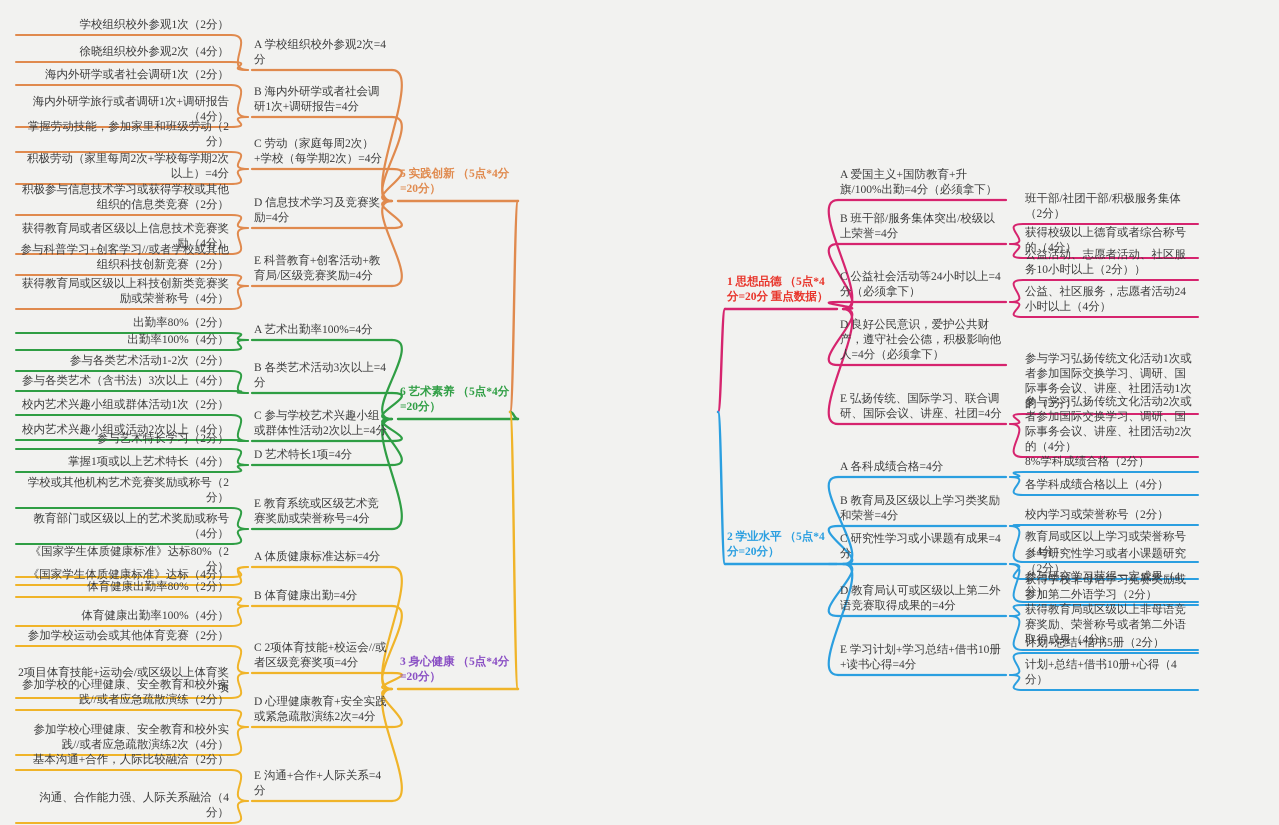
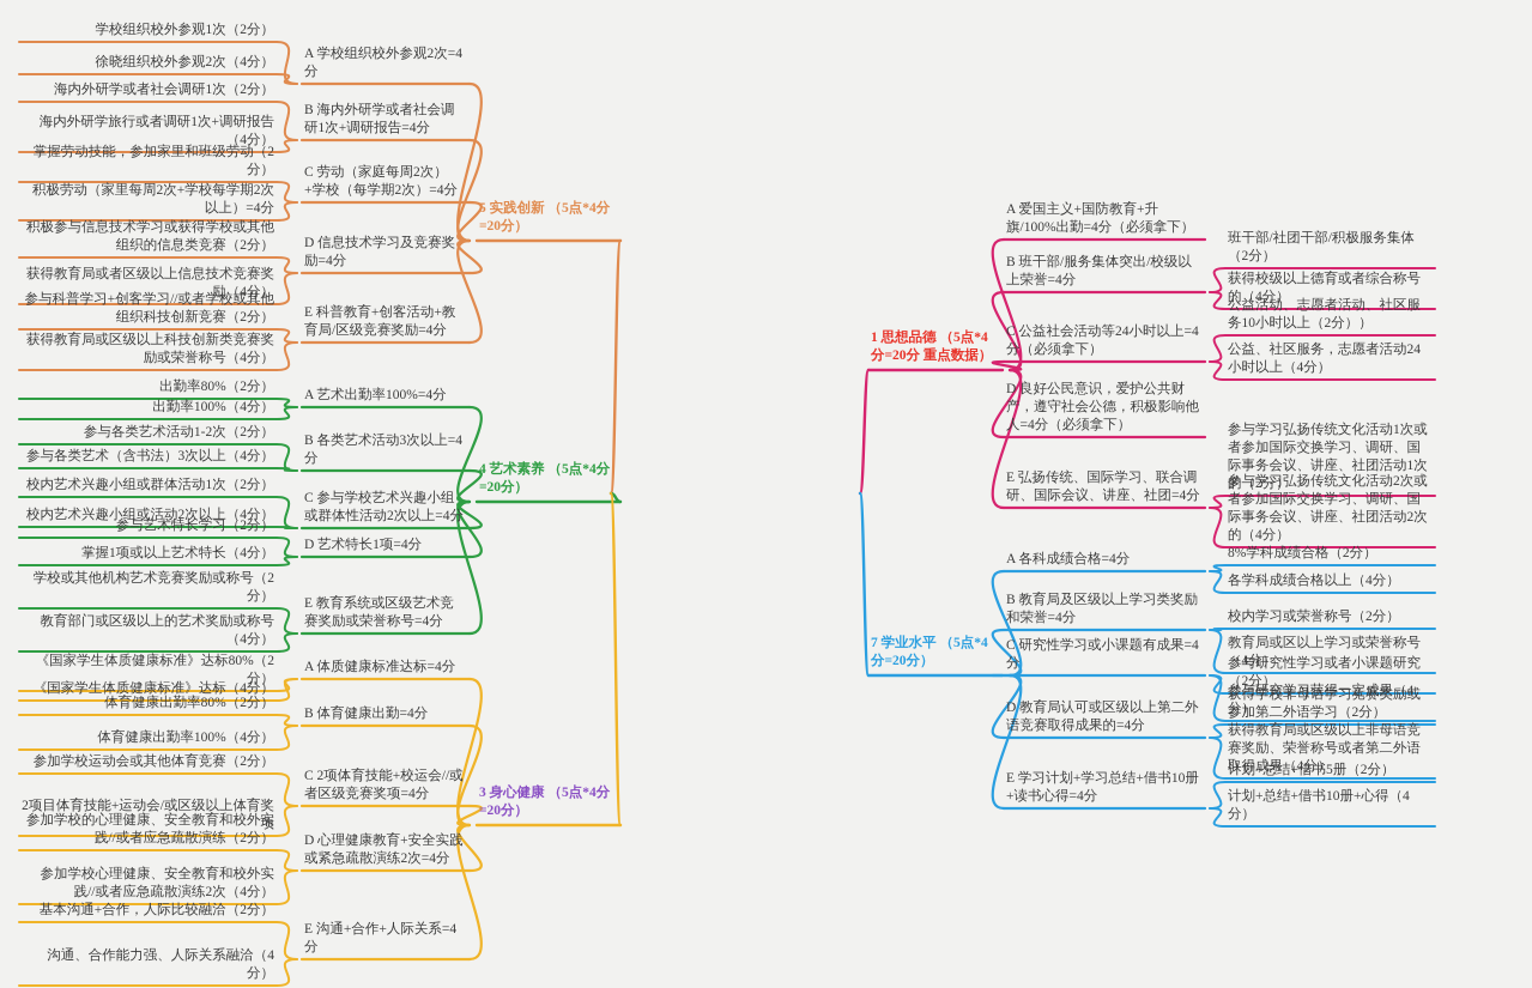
  5 实践创新 （5点*4分=20分）
  A 学校组织校外参观2次=4分
  学校组织校外参观1次（2分）
  徐晓组织校外参观2次（4分）
  B 海内外研学或者社会调研1次+调研报告=4分
  海内外研学或者社会调研1次（2分）
  海内外研学旅行或者调研1次+调研报告（4分）
  C 劳动（家庭每周2次）+学校（每学期2次）=4分
  掌握劳动技能，参加家里和班级劳动（2分）
  积极劳动（家里每周2次+学校每学期2次以上）=4分
  D 信息技术学习及竞赛奖励=4分
  积极参与信息技术学习或获得学校或其他组织的信息类竞赛（2分）
  获得教育局或者区级以上信息技术竞赛奖励（4分）
  E 科普教育+创客活动+教育局/区级竞赛奖励=4分
  参与科普学习+创客学习//或者学校或其他组织科技创新竞赛（2分）
  获得教育局或区级以上科技创新类竞赛奖励或荣誉称号（4分）
- 6 艺术素养 （5点*4分=20分）
+ 4 艺术素养 （5点*4分=20分）
  A 艺术出勤率100%=4分
  出勤率80%（2分）
  出勤率100%（4分）
  B 各类艺术活动3次以上=4分
  参与各类艺术活动1-2次（2分）
  参与各类艺术（含书法）3次以上（4分）
  C 参与学校艺术兴趣小组或群体性活动2次以上=4分
  校内艺术兴趣小组或群体活动1次（2分）
  校内艺术兴趣小组或活动2次以上（4分）
  D 艺术特长1项=4分
  参与艺术特长学习（2分）
  掌握1项或以上艺术特长（4分）
  E 教育系统或区级艺术竞赛奖励或荣誉称号=4分
  学校或其他机构艺术竞赛奖励或称号（2分）
  教育部门或区级以上的艺术奖励或称号（4分）
  3 身心健康 （5点*4分=20分）
  A 体质健康标准达标=4分
  《国家学生体质健康标准》达标80%（2分）
  《国家学生体质健康标准》达标（4分）
  B 体育健康出勤=4分
  体育健康出勤率80%（2分）
  体育健康出勤率100%（4分）
  C 2项体育技能+校运会//或者区级竞赛奖项=4分
  参加学校运动会或其他体育竞赛（2分）
  2项目体育技能+运动会/或区级以上体育奖项
  D 心理健康教育+安全实践或紧急疏散演练2次=4分
  参加学校的心理健康、安全教育和校外实践//或者应急疏散演练（2分）
  参加学校心理健康、安全教育和校外实践//或者应急疏散演练2次（4分）
  E 沟通+合作+人际关系=4分
  基本沟通+合作，人际比较融洽（2分）
  沟通、合作能力强、人际关系融洽（4分）
  1 思想品德 （5点*4分=20分 重点数据）
  A 爱国主义+国防教育+升旗/100%出勤=4分（必须拿下）
  B 班干部/服务集体突出/校级以上荣誉=4分
  班干部/社团干部/积极服务集体（2分）
  获得校级以上德育或者综合称号的（4分）
  C 公益社会活动等24小时以上=4分（必须拿下）
  公益活动、志愿者活动、社区服务10小时以上（2分））
  公益、社区服务，志愿者活动24小时以上（4分）
  D 良好公民意识，爱护公共财产，遵守社会公德，积极影响他人=4分（必须拿下）
  E 弘扬传统、国际学习、联合调研、国际会议、讲座、社团=4分
  参与学习弘扬传统文化活动1次或者参加国际交换学习、调研、国际事务会议、讲座、社团活动1次的（2分）
  参与学习弘扬传统文化活动2次或者参加国际交换学习、调研、国际事务会议、讲座、社团活动2次的（4分）
- 2 学业水平 （5点*4分=20分）
+ 7 学业水平 （5点*4分=20分）
  A 各科成绩合格=4分
  8%学科成绩合格（2分）
  各学科成绩合格以上（4分）
  B 教育局及区级以上学习类奖励和荣誉=4分
  校内学习或荣誉称号（2分）
  教育局或区以上学习或荣誉称号（4分）
  C 研究性学习或小课题有成果=4分
  参与研究性学习或者小课题研究（2分）
  参与研究学习获得一定成果（4分）
  D 教育局认可或区级以上第二外语竞赛取得成果的=4分
  获得学校非母语学习竞赛奖励或参加第二外语学习（2分）
  获得教育局或区级以上非母语竞赛奖励、荣誉称号或者第二外语取得成果（4分）
  E 学习计划+学习总结+借书10册+读书心得=4分
  计划+总结+借书5册（2分）
  计划+总结+借书10册+心得（4分）
